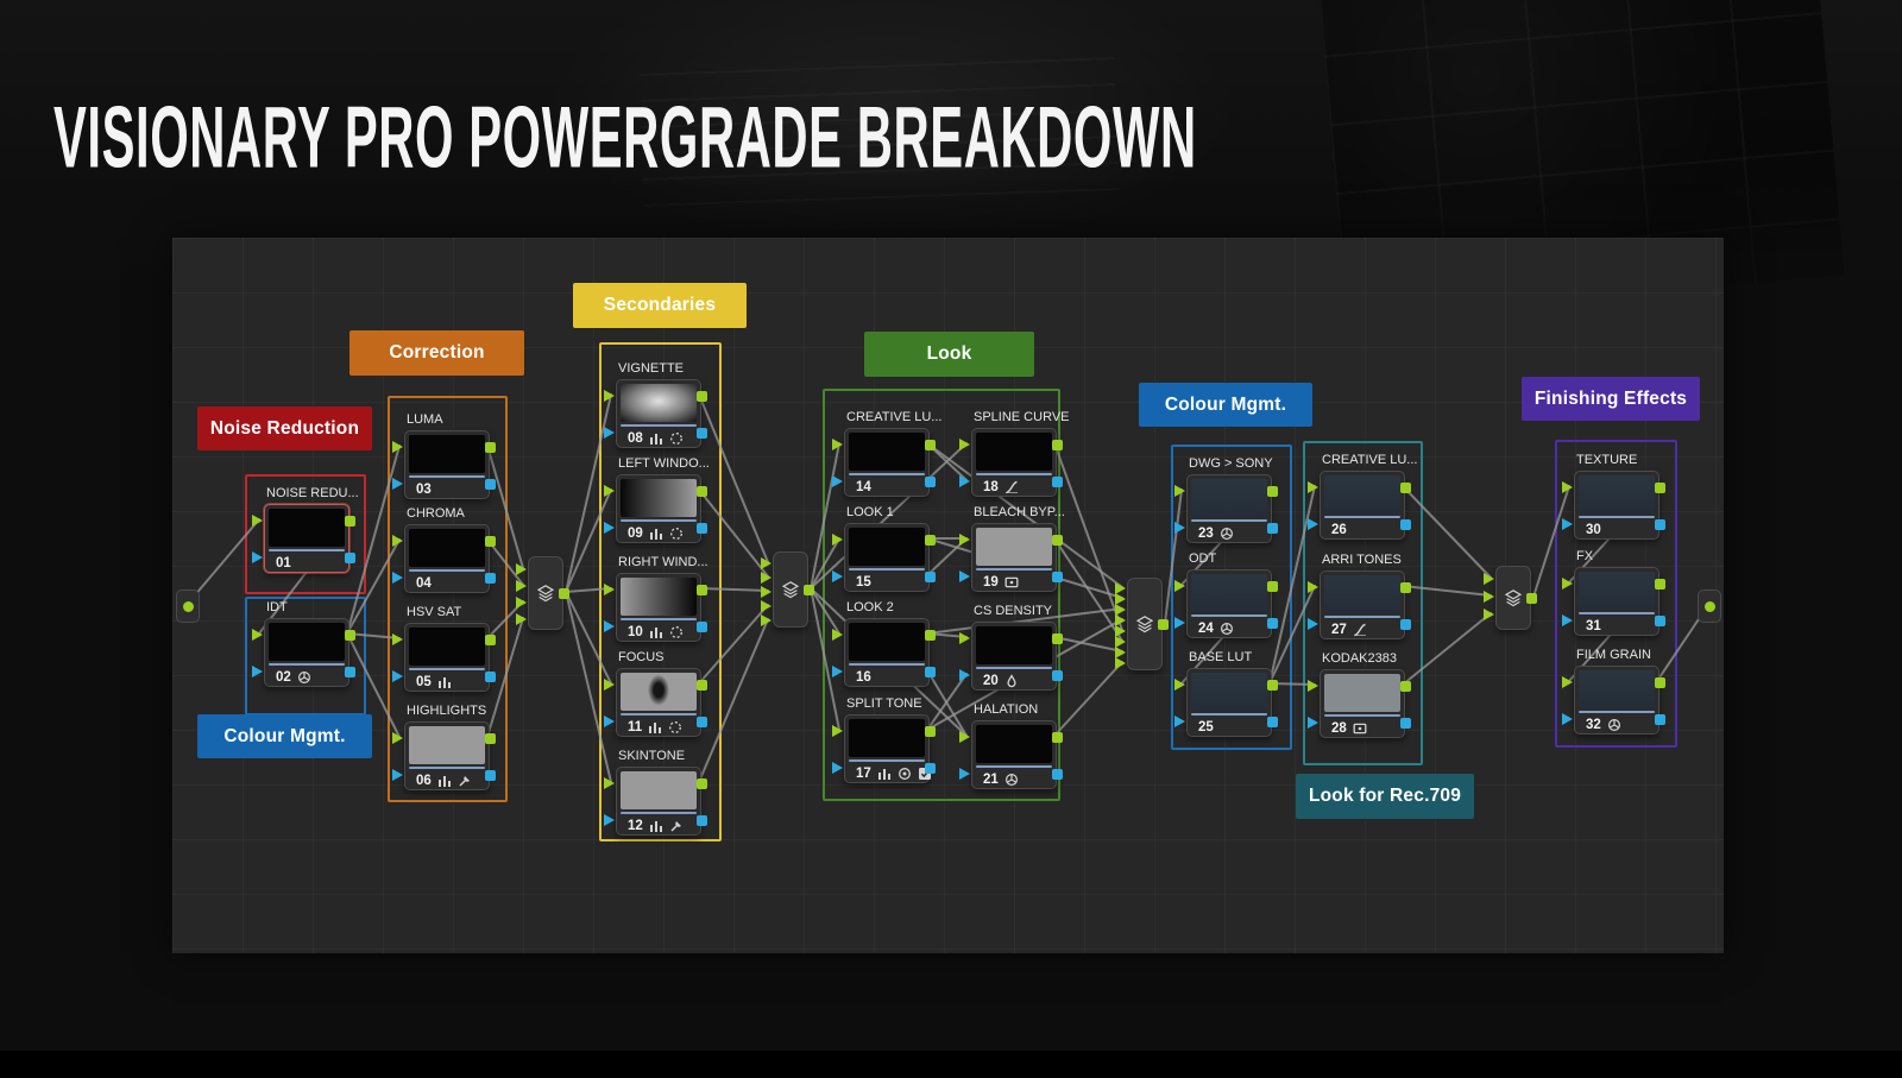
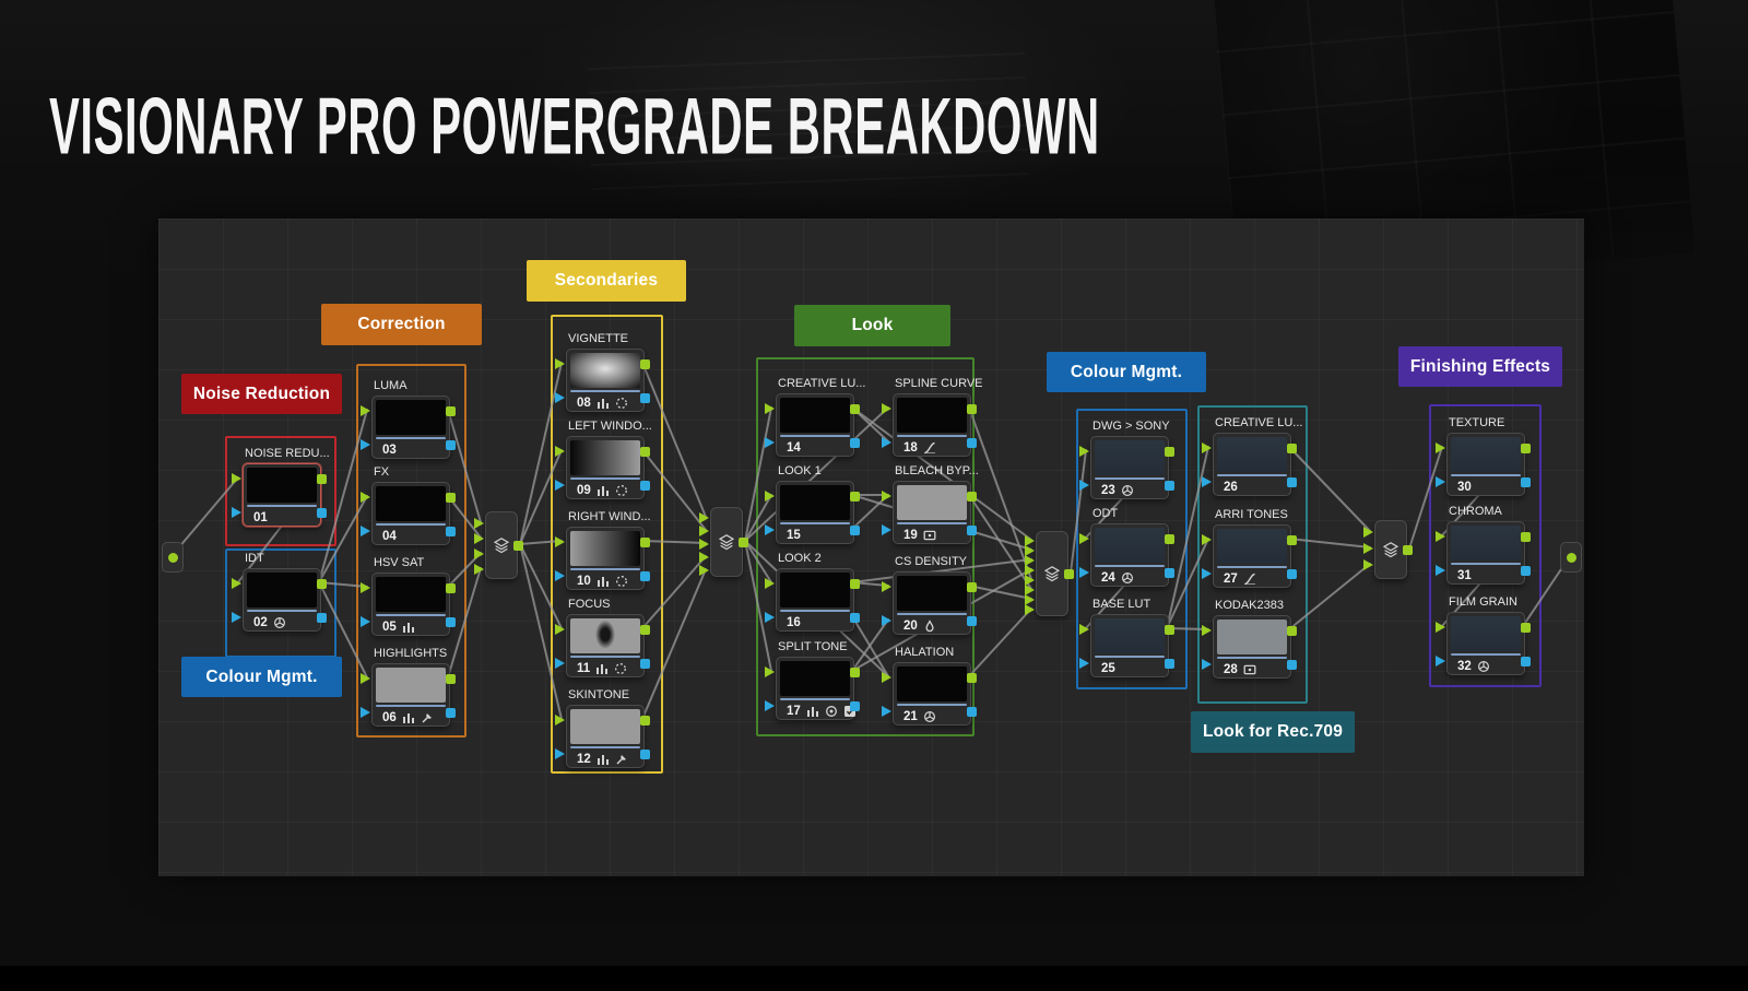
  VISIONARY PRO POWERGRADE BREAKDOWN
  Noise Reduction
  Correction
  Secondaries
  Look
  Colour Mgmt.
  Finishing Effects
  Colour Mgmt.
  Look for Rec.709
  NOISE REDU...
  01
  IDT
  02
  LUMA
  03
- CHROMA
+ FX
  04
  HSV SAT
  05
  HIGHLIGHTS
  06
  VIGNETTE
  08
  LEFT WINDO...
  09
  RIGHT WIND...
  10
  FOCUS
  11
  SKINTONE
  12
  CREATIVE LU...
  14
  LOOK 1
  15
  LOOK 2
  16
  SPLIT TONE
  17
  SPLINE CURVE
  18
  BLEACH BYP...
  19
  CS DENSITY
  20
  HALATION
  21
  DWG > SONY
  23
  ODT
  24
  BASE LUT
  25
  CREATIVE LU...
  26
  ARRI TONES
  27
  KODAK2383
  28
  TEXTURE
  30
- FX
+ CHROMA
  31
  FILM GRAIN
  32
